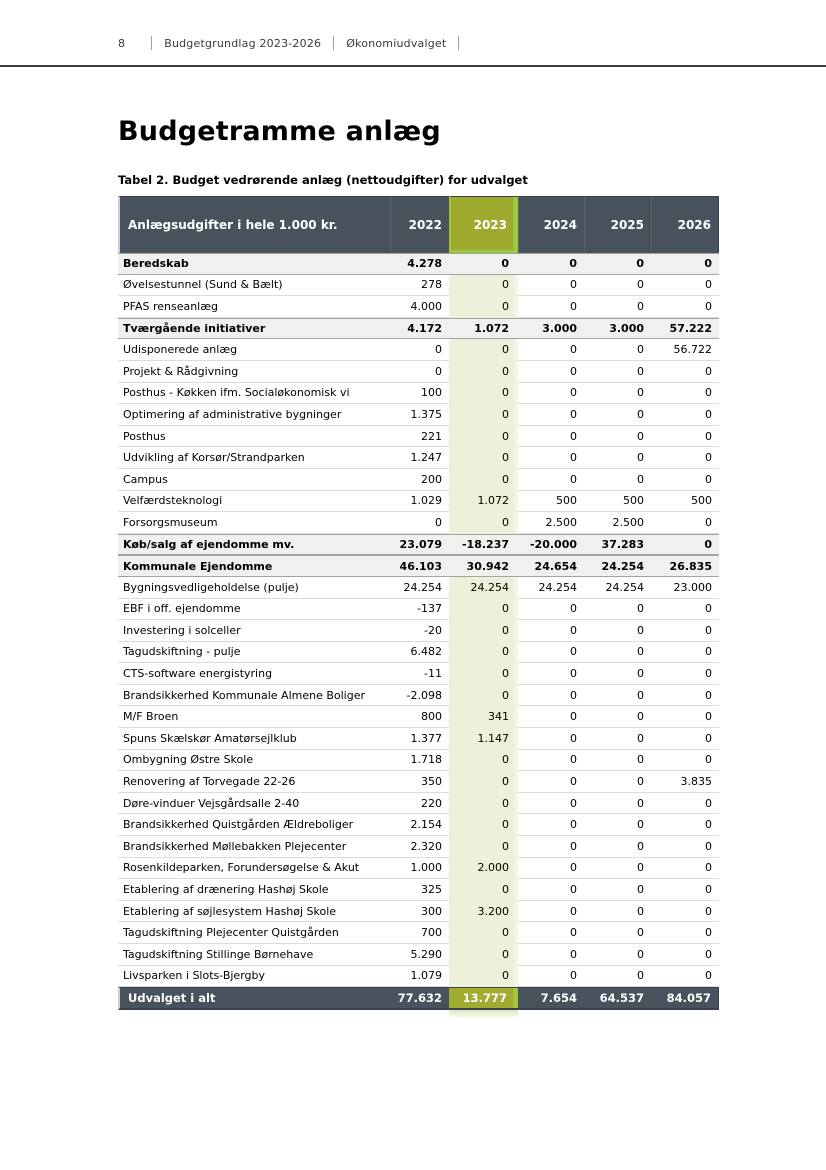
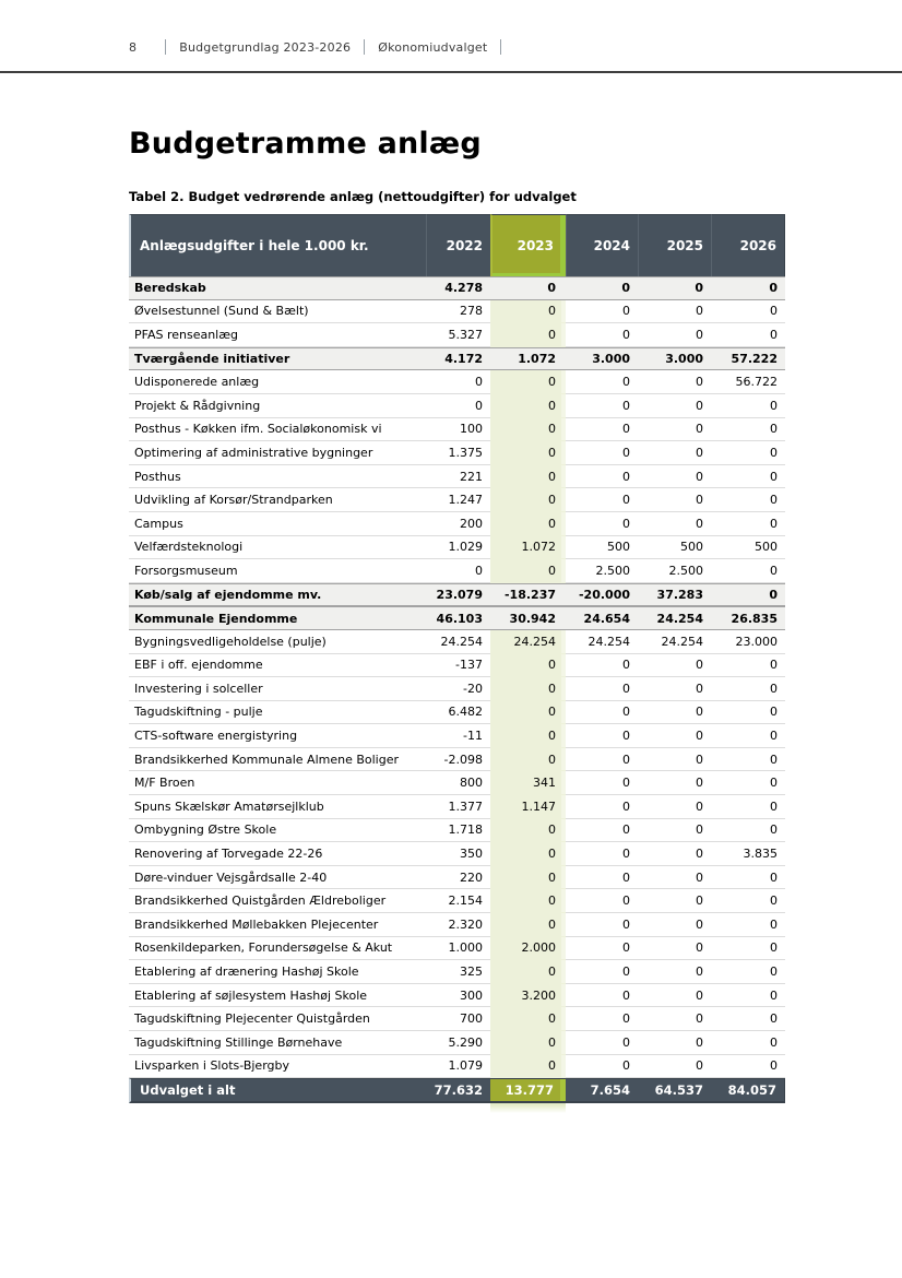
  8
  Budgetgrundlag 2023-2026
  Økonomiudvalget
  Budgetramme anlæg
  Tabel 2. Budget vedrørende anlæg (nettoudgifter) for udvalget
  Anlægsudgifter i hele 1.000 kr.	2022	2023	2024	2025	2026
  Beredskab	4.278	0	0	0	0
  Øvelsestunnel (Sund & Bælt)	278	0	0	0	0
- PFAS renseanlæg	4.000	0	0	0	0
+ PFAS renseanlæg	5.327	0	0	0	0
  Tværgående initiativer	4.172	1.072	3.000	3.000	57.222
  Udisponerede anlæg	0	0	0	0	56.722
  Projekt & Rådgivning	0	0	0	0	0
  Posthus - Køkken ifm. Socialøkonomisk vi	100	0	0	0	0
  Optimering af administrative bygninger	1.375	0	0	0	0
  Posthus	221	0	0	0	0
  Udvikling af Korsør/Strandparken	1.247	0	0	0	0
  Campus	200	0	0	0	0
  Velfærdsteknologi	1.029	1.072	500	500	500
  Forsorgsmuseum	0	0	2.500	2.500	0
  Køb/salg af ejendomme mv.	23.079	-18.237	-20.000	37.283	0
  Kommunale Ejendomme	46.103	30.942	24.654	24.254	26.835
  Bygningsvedligeholdelse (pulje)	24.254	24.254	24.254	24.254	23.000
  EBF i off. ejendomme	-137	0	0	0	0
  Investering i solceller	-20	0	0	0	0
  Tagudskiftning - pulje	6.482	0	0	0	0
  CTS-software energistyring	-11	0	0	0	0
  Brandsikkerhed Kommunale Almene Boliger	-2.098	0	0	0	0
  M/F Broen	800	341	0	0	0
  Spuns Skælskør Amatørsejlklub	1.377	1.147	0	0	0
  Ombygning Østre Skole	1.718	0	0	0	0
  Renovering af Torvegade 22-26	350	0	0	0	3.835
  Døre-vinduer Vejsgårdsalle 2-40	220	0	0	0	0
  Brandsikkerhed Quistgården Ældreboliger	2.154	0	0	0	0
  Brandsikkerhed Møllebakken Plejecenter	2.320	0	0	0	0
  Rosenkildeparken, Forundersøgelse & Akut	1.000	2.000	0	0	0
  Etablering af drænering Hashøj Skole	325	0	0	0	0
  Etablering af søjlesystem Hashøj Skole	300	3.200	0	0	0
  Tagudskiftning Plejecenter Quistgården	700	0	0	0	0
  Tagudskiftning Stillinge Børnehave	5.290	0	0	0	0
  Livsparken i Slots-Bjergby	1.079	0	0	0	0
  Udvalget i alt	77.632	13.777	7.654	64.537	84.057
